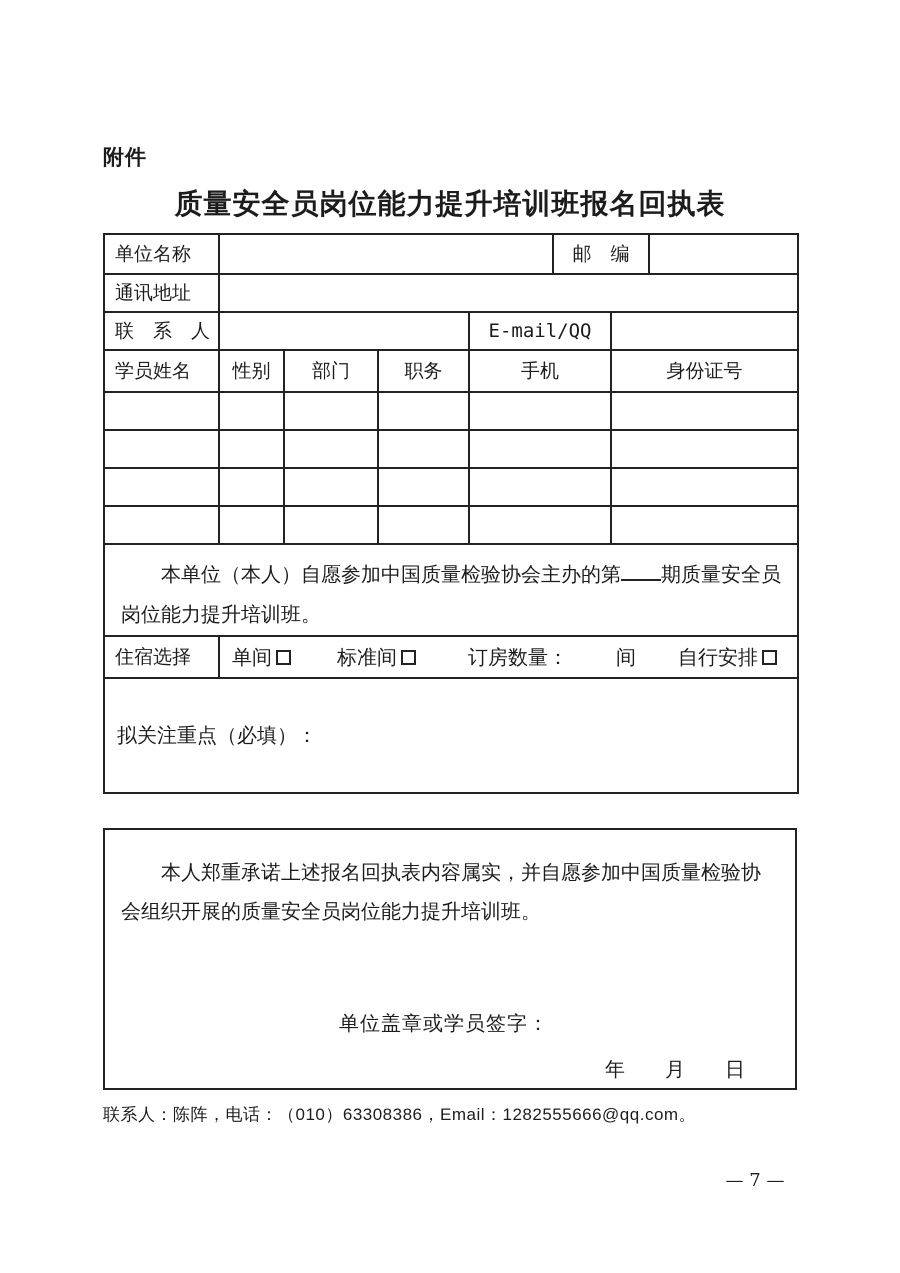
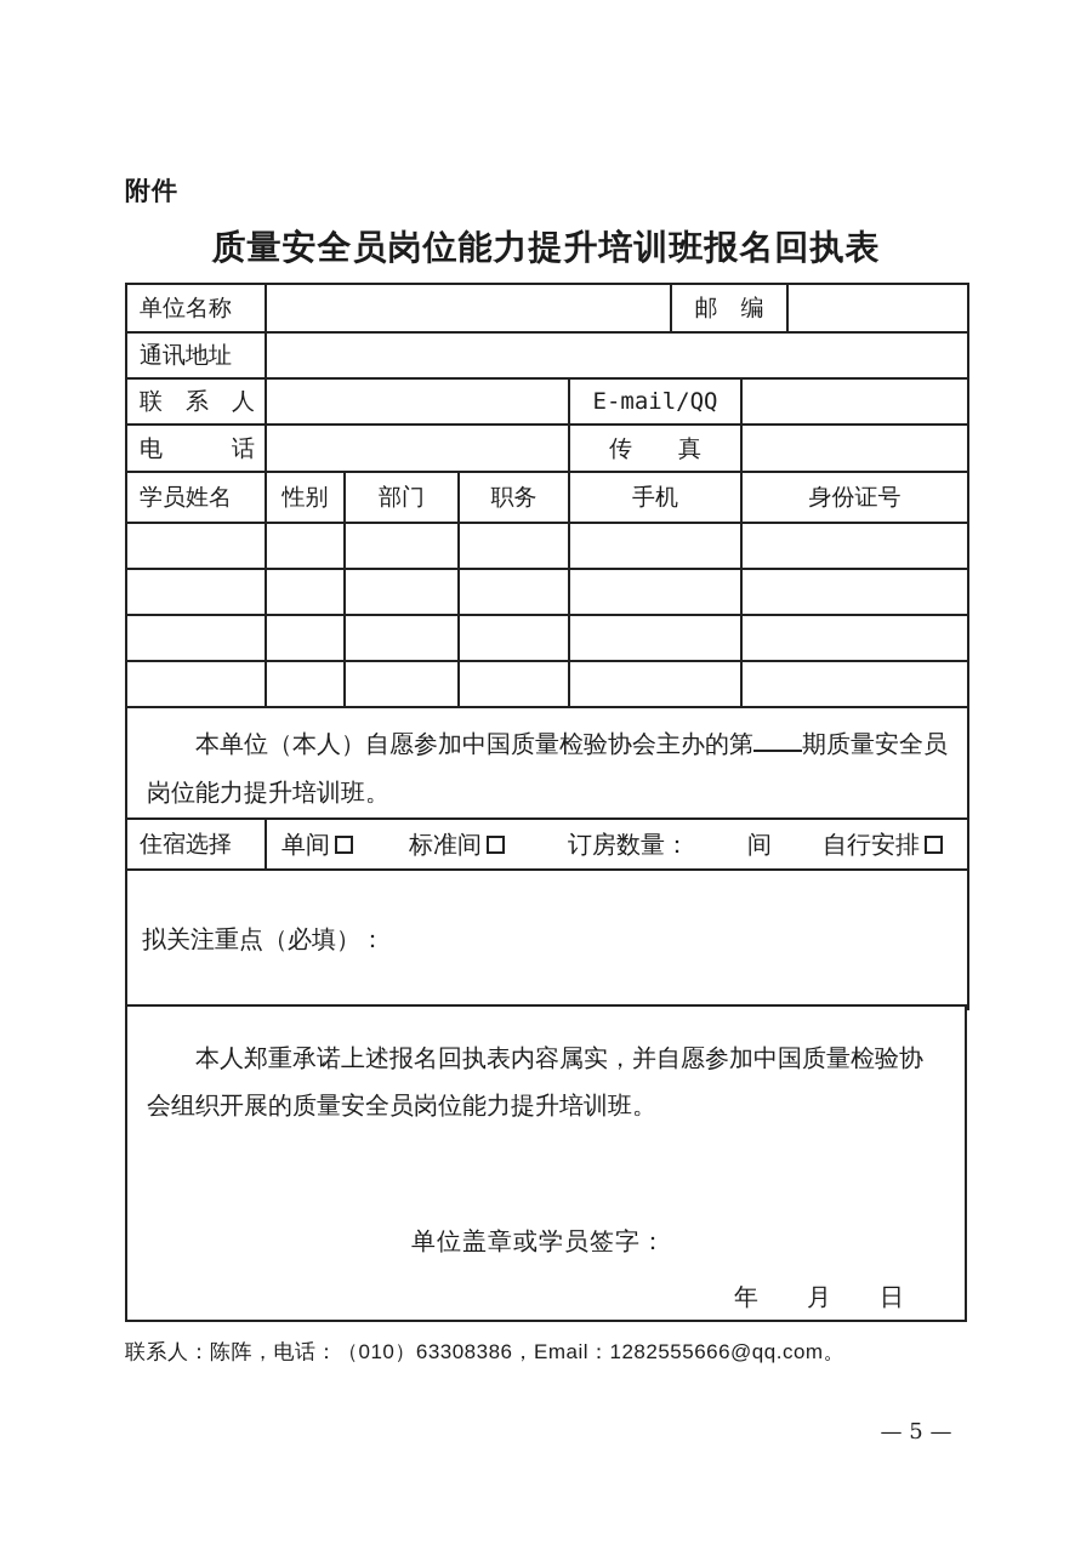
  附件
  质量安全员岗位能力提升培训班报名回执表
  单位名称		邮 编
  通讯地址
  联 系 人		E-mail/QQ
+ 电 话		传 真
  学员姓名	性别	部门	职务	手机	身份证号
  本单位（本人）自愿参加中国质量检验协会主办的第 期质量安全员岗位能力提升培训班。
  住宿选择	单间 标准间 订房数量： 间 自行安排
  拟关注重点（必填）：
  本人郑重承诺上述报名回执表内容属实，并自愿参加中国质量检验协会组织开展的质量安全员岗位能力提升培训班。
  单位盖章或学员签字：
  年 月 日
  联系人：陈阵，电话：（010）63308386，Email：1282555666@qq.com。
- — 7 —
+ — 5 —
